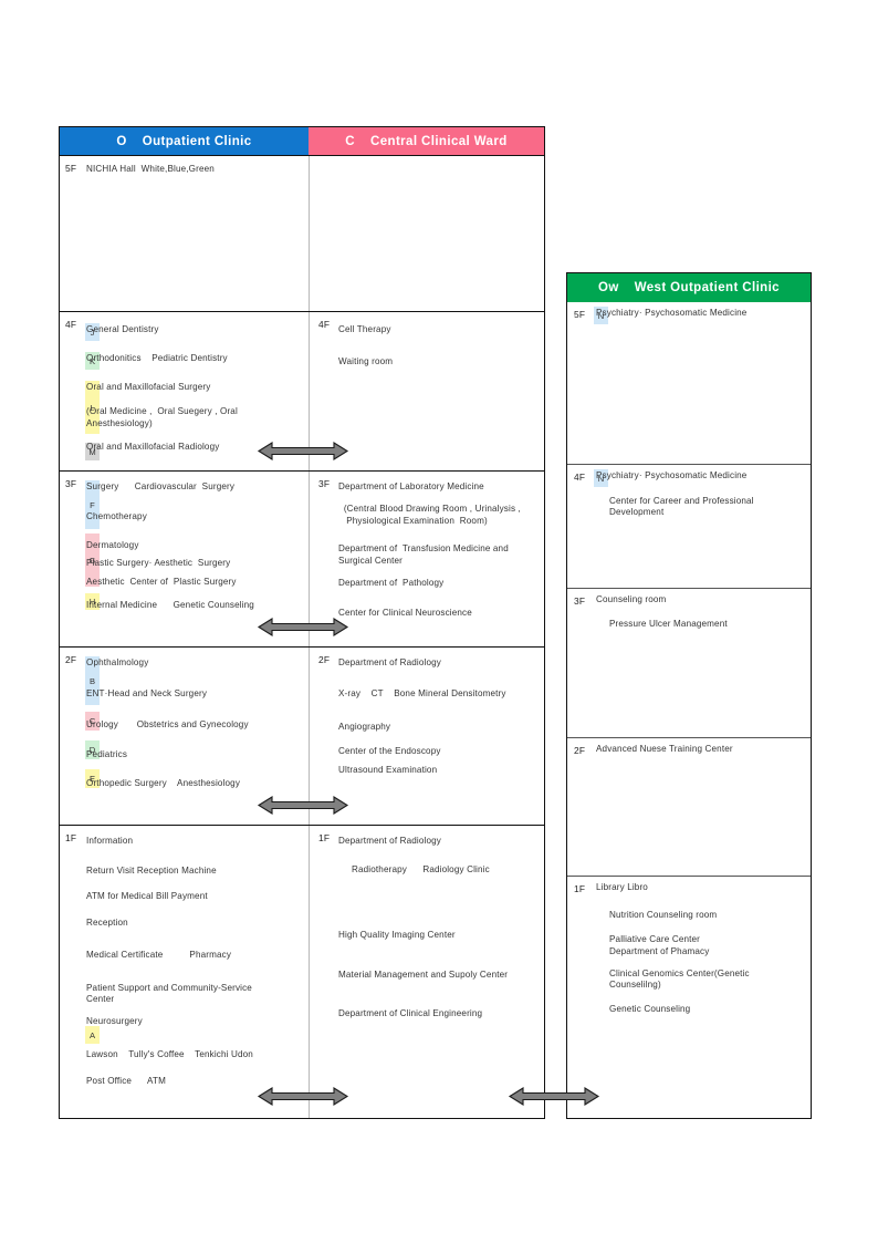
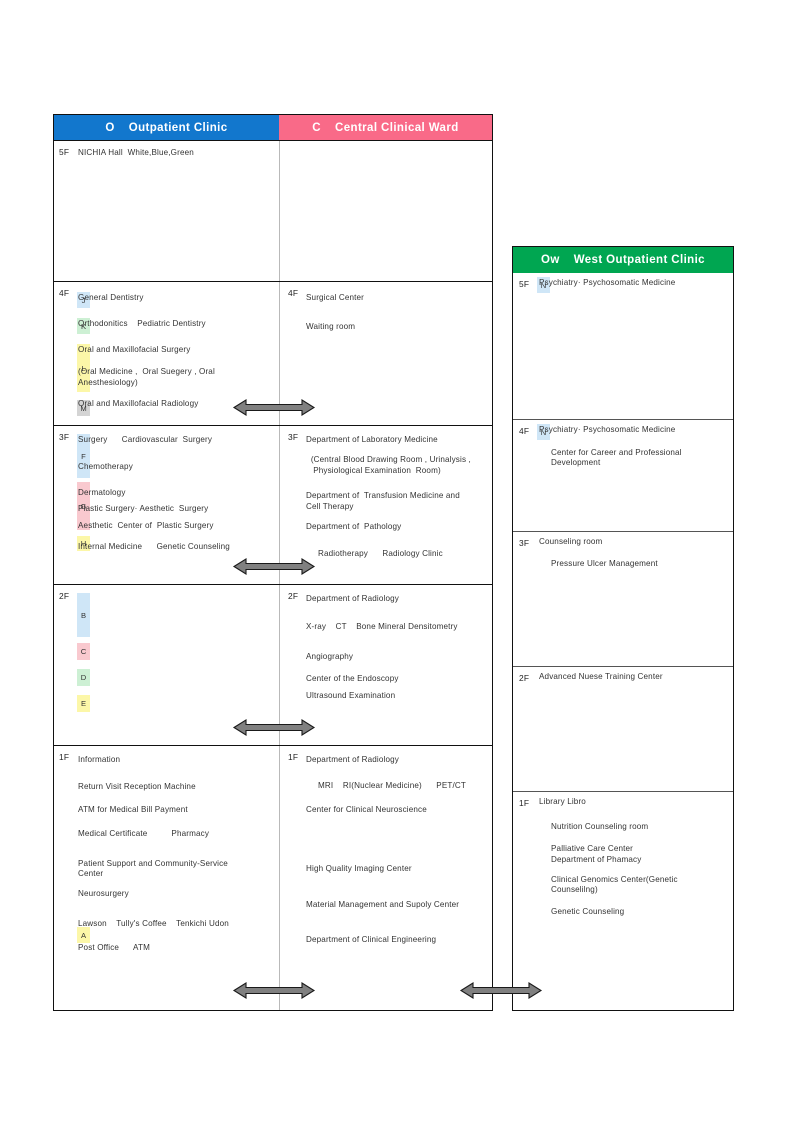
  O
  Outpatient Clinic
  C
  Central Clinical Ward
  5F
  NICHIA Hall White,Blue,Green
  4F
  J
  K
  L
  M
  General Dentistry
  Orthodonitics Pediatric Dentistry
  Oral and Maxillofacial Surgery
  (Oral Medicine , Oral Suegery , Oral Anesthesiology)
  Oral and Maxillofacial Radiology
  4F
- Cell Therapy
+ Surgical Center
  Waiting room
  3F
  F
  G
  H
  Surgery Cardiovascular Surgery
  Chemotherapy
  Dermatology
  Plastic Surgery· Aesthetic Surgery
  Aesthetic Center of Plastic Surgery
  Internal Medicine Genetic Counseling
  3F
  Department of Laboratory Medicine
  (Central Blood Drawing Room , Urinalysis ,
  Physiological Examination Room)
  Department of Transfusion Medicine and
- Surgical Center
+ Cell Therapy
  Department of Pathology
- Center for Clinical Neuroscience
+ Radiotherapy Radiology Clinic
  2F
  B
  C
  D
  E
- Ophthalmology
- ENT·Head and Neck Surgery
- Urology Obstetrics and Gynecology
- Pediatrics
- Orthopedic Surgery Anesthesiology
  2F
  Department of Radiology
  X-ray CT Bone Mineral Densitometry
  Angiography
  Center of the Endoscopy
  Ultrasound Examination
  1F
  A
  Information
  Return Visit Reception Machine
  ATM for Medical Bill Payment
- Reception
  Medical Certificate Pharmacy
  Patient Support and Community-Service
  Center
  Neurosurgery
  Lawson Tully's Coffee Tenkichi Udon
  Post Office ATM
  1F
  Department of Radiology
+ MRI RI(Nuclear Medicine) PET/CT
- Radiotherapy Radiology Clinic
+ Center for Clinical Neuroscience
  High Quality Imaging Center
  Material Management and Supoly Center
  Department of Clinical Engineering
  Ow
  West Outpatient Clinic
  5F
  N
  Psychiatry· Psychosomatic Medicine
  4F
  N
  Psychiatry· Psychosomatic Medicine
  Center for Career and Professional
  Development
  3F
  Counseling room
  Pressure Ulcer Management
  2F
  Advanced Nuese Training Center
  1F
  Library Libro
  Nutrition Counseling room
  Palliative Care Center
  Department of Phamacy
  Clinical Genomics Center(Genetic
  Counselilng)
  Genetic Counseling
